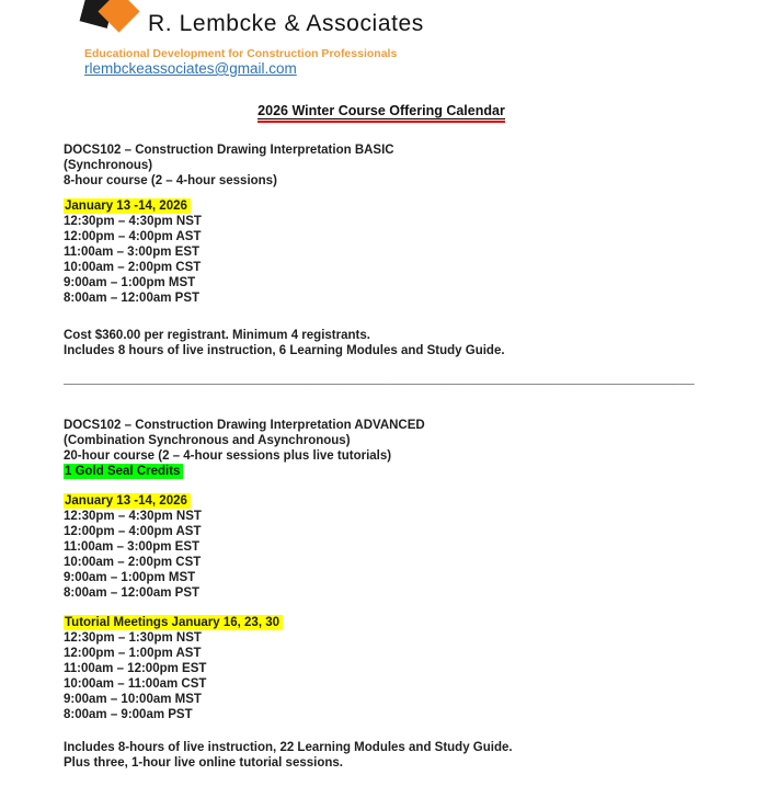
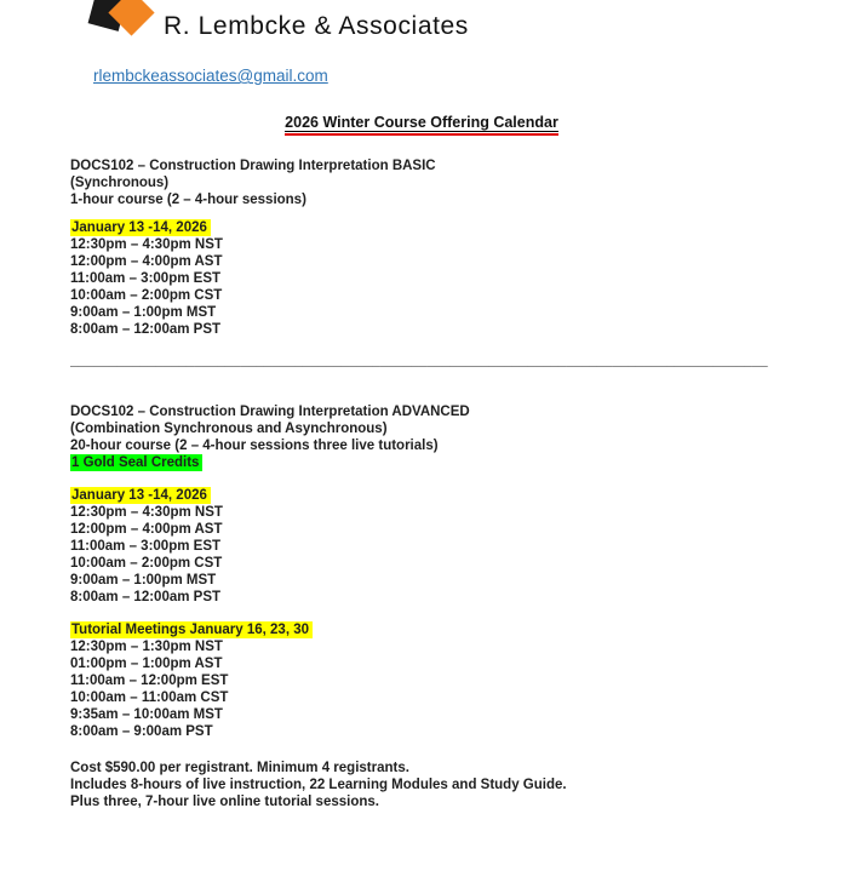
  R. Lembcke & Associates
- Educational Development for Construction Professionals
  rlembckeassociates@gmail.com
  2026 Winter Course Offering Calendar
  DOCS102 – Construction Drawing Interpretation BASIC
  (Synchronous)
- 8-hour course (2 – 4-hour sessions)
+ 1-hour course (2 – 4-hour sessions)
  January 13 -14, 2026
  12:30pm – 4:30pm NST
  12:00pm – 4:00pm AST
  11:00am – 3:00pm EST
  10:00am – 2:00pm CST
  9:00am – 1:00pm MST
  8:00am – 12:00am PST
- Cost $360.00 per registrant. Minimum 4 registrants.
- Includes 8 hours of live instruction, 6 Learning Modules and Study Guide.
  __________________________________________________________________________________________
  DOCS102 – Construction Drawing Interpretation ADVANCED
  (Combination Synchronous and Asynchronous)
- 20-hour course (2 – 4-hour sessions plus live tutorials)
+ 20-hour course (2 – 4-hour sessions three live tutorials)
  1 Gold Seal Credits
  January 13 -14, 2026
  12:30pm – 4:30pm NST
  12:00pm – 4:00pm AST
  11:00am – 3:00pm EST
  10:00am – 2:00pm CST
  9:00am – 1:00pm MST
  8:00am – 12:00am PST
  Tutorial Meetings January 16, 23, 30
  12:30pm – 1:30pm NST
- 12:00pm – 1:00pm AST
+ 01:00pm – 1:00pm AST
  11:00am – 12:00pm EST
  10:00am – 11:00am CST
- 9:00am – 10:00am MST
+ 9:35am – 10:00am MST
  8:00am – 9:00am PST
+ Cost $590.00 per registrant. Minimum 4 registrants.
  Includes 8-hours of live instruction, 22 Learning Modules and Study Guide.
- Plus three, 1-hour live online tutorial sessions.
+ Plus three, 7-hour live online tutorial sessions.
